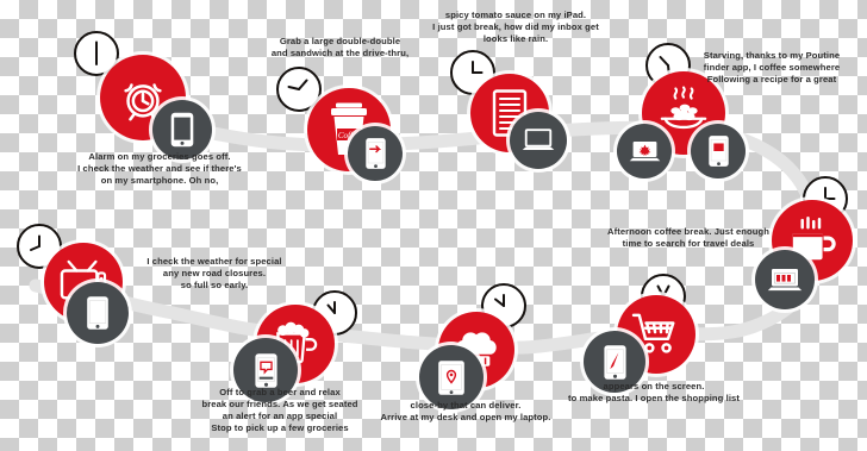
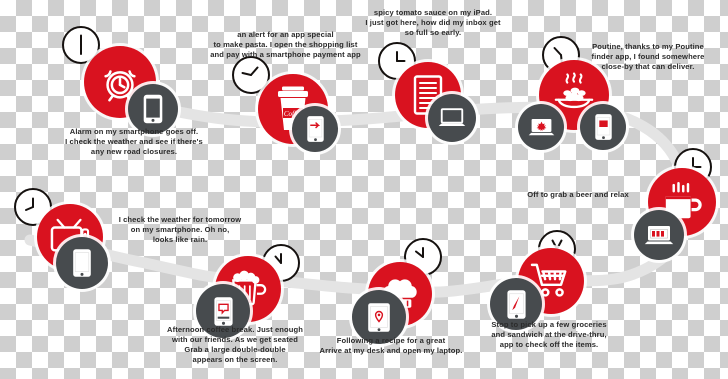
- Alarm on my groceries goes off.
+ Alarm on my smartphone goes off.
  I check the weather and see if there's
- on my smartphone. Oh no,
+ any new road closures.
- Grab a large double-double
+ an alert for an app special
- and sandwich at the drive-thru,
+ to make pasta. I open the shopping list
+ and pay with a smartphone payment app
  spicy tomato sauce on my iPad.
- I just got break, how did my inbox get
+ I just got here, how did my inbox get
- looks like rain.
+ so full so early.
- Starving, thanks to my Poutine
+ Poutine, thanks to my Poutine
- finder app, I coffee somewhere
+ finder app, I found somewhere
- Following a recipe for a great
+ close-by that can deliver.
- Afternoon coffee break. Just enough
+ Off to grab a beer and relax
- time to search for travel deals
- appears on the screen.
+ Stop to pick up a few groceries
- to make pasta. I open the shopping list
+ and sandwich at the drive-thru,
+ app to check off the items.
- close-by that can deliver.
+ Following a recipe for a great
  Arrive at my desk and open my laptop.
- Off to grab a beer and relax
+ Afternoon coffee break. Just enough
- break our friends. As we get seated
+ with our friends. As we get seated
- an alert for an app special
+ Grab a large double-double
- Stop to pick up a few groceries
+ appears on the screen.
- I check the weather for special
+ I check the weather for tomorrow
- any new road closures.
+ on my smartphone. Oh no,
- so full so early.
+ looks like rain.
